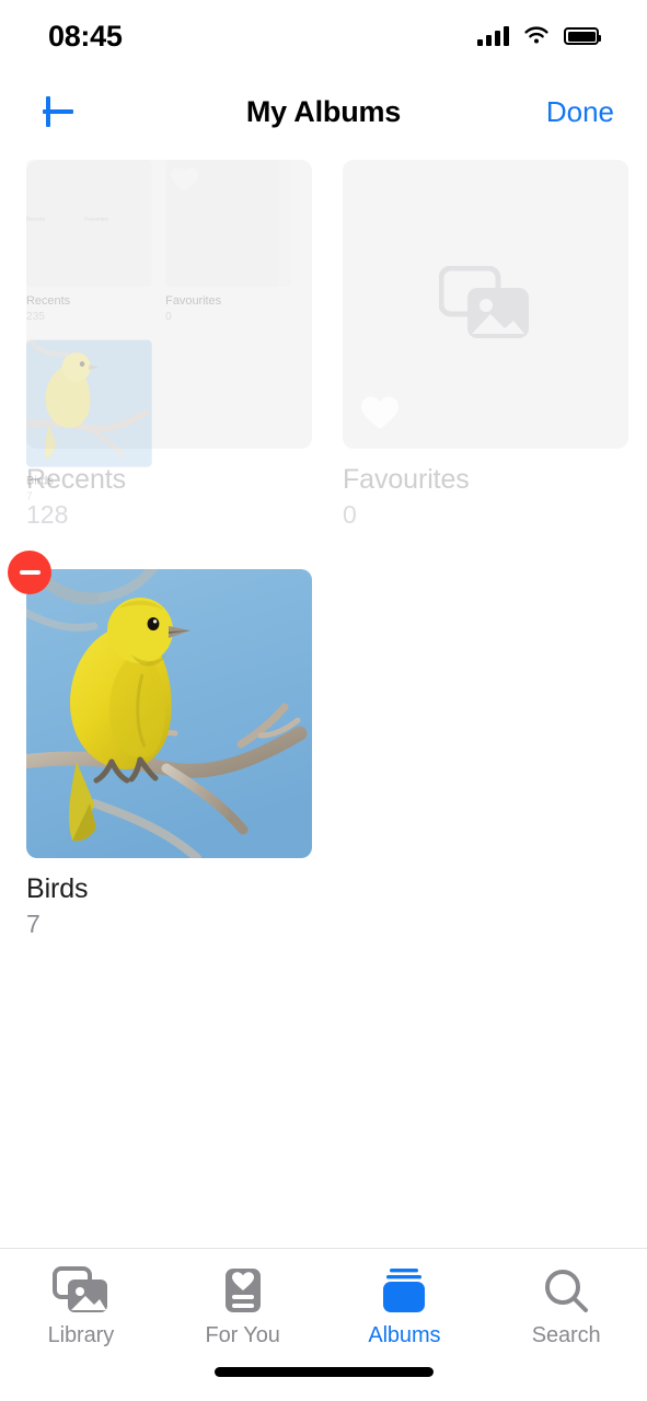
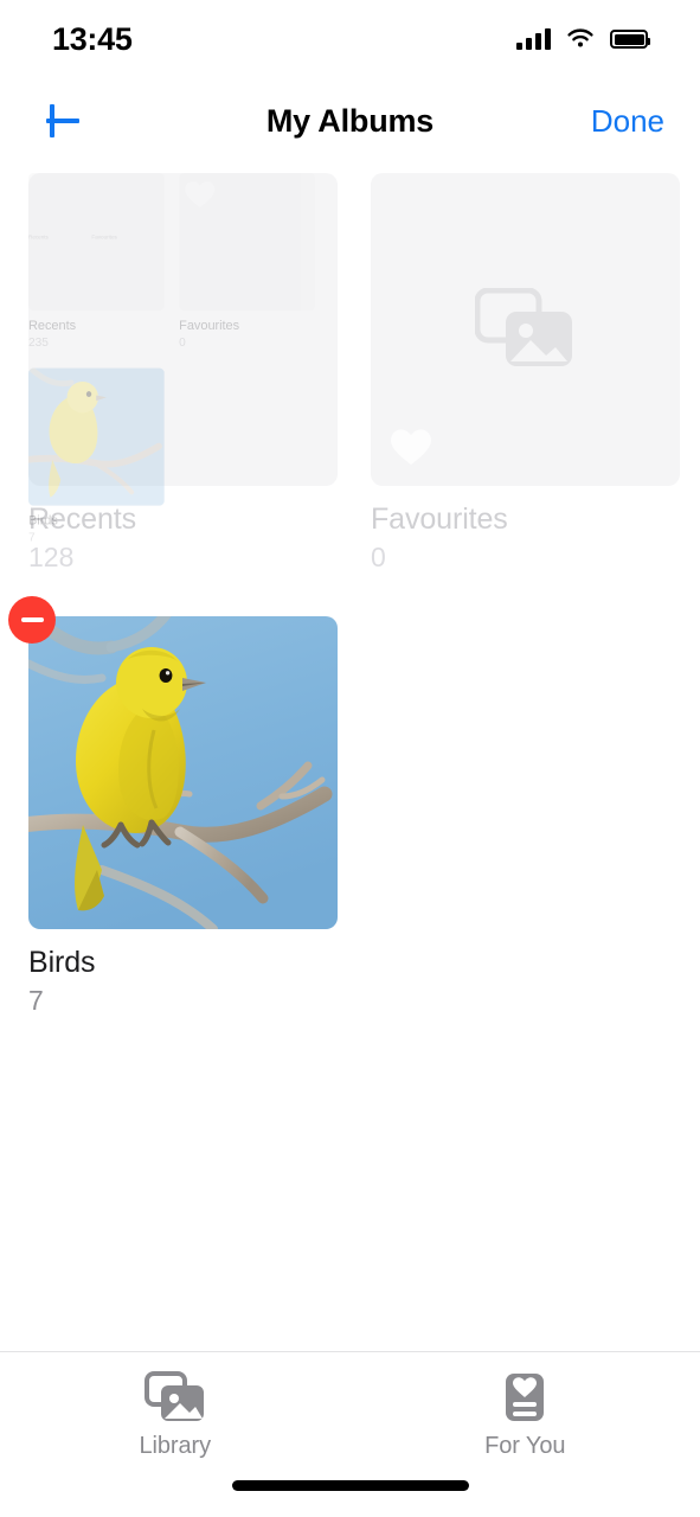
- 08:45
+ 13:45
  My Albums
  Done
  Recents
  128
  Favourites
  0
  Birds
  7
  Recents
  Favourites
  Birds
  Library
  For You
- Albums
- Search
